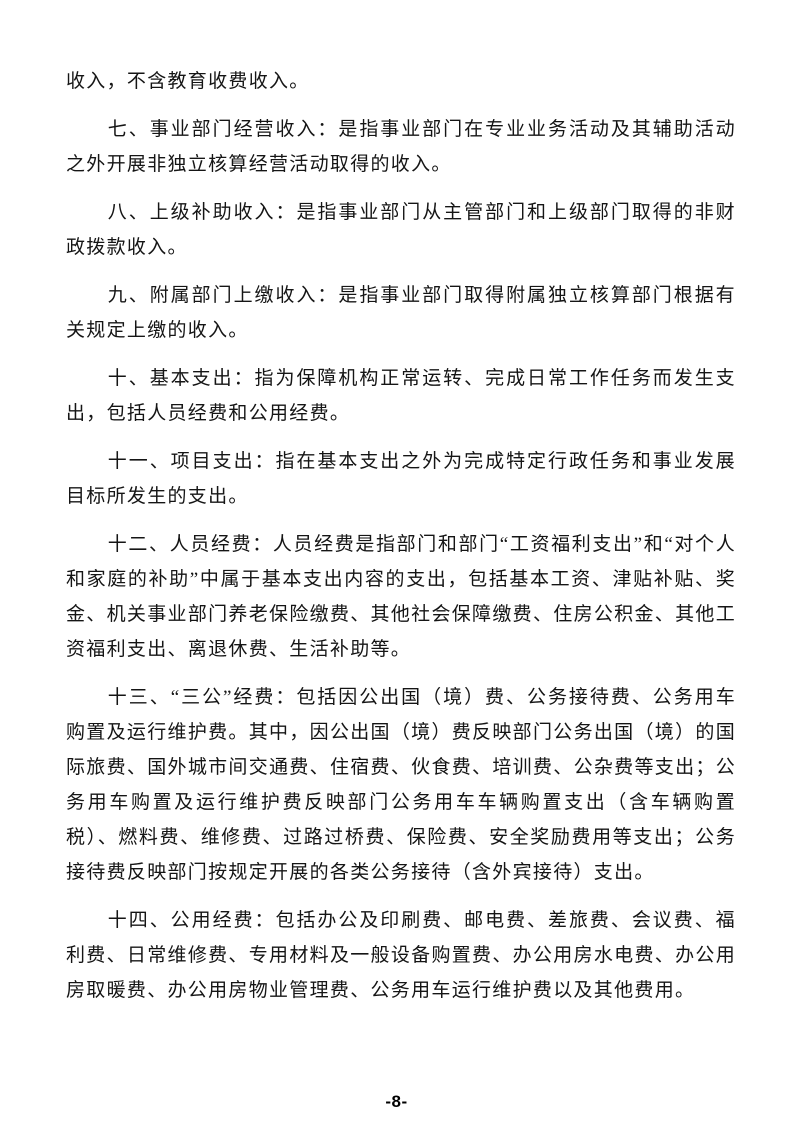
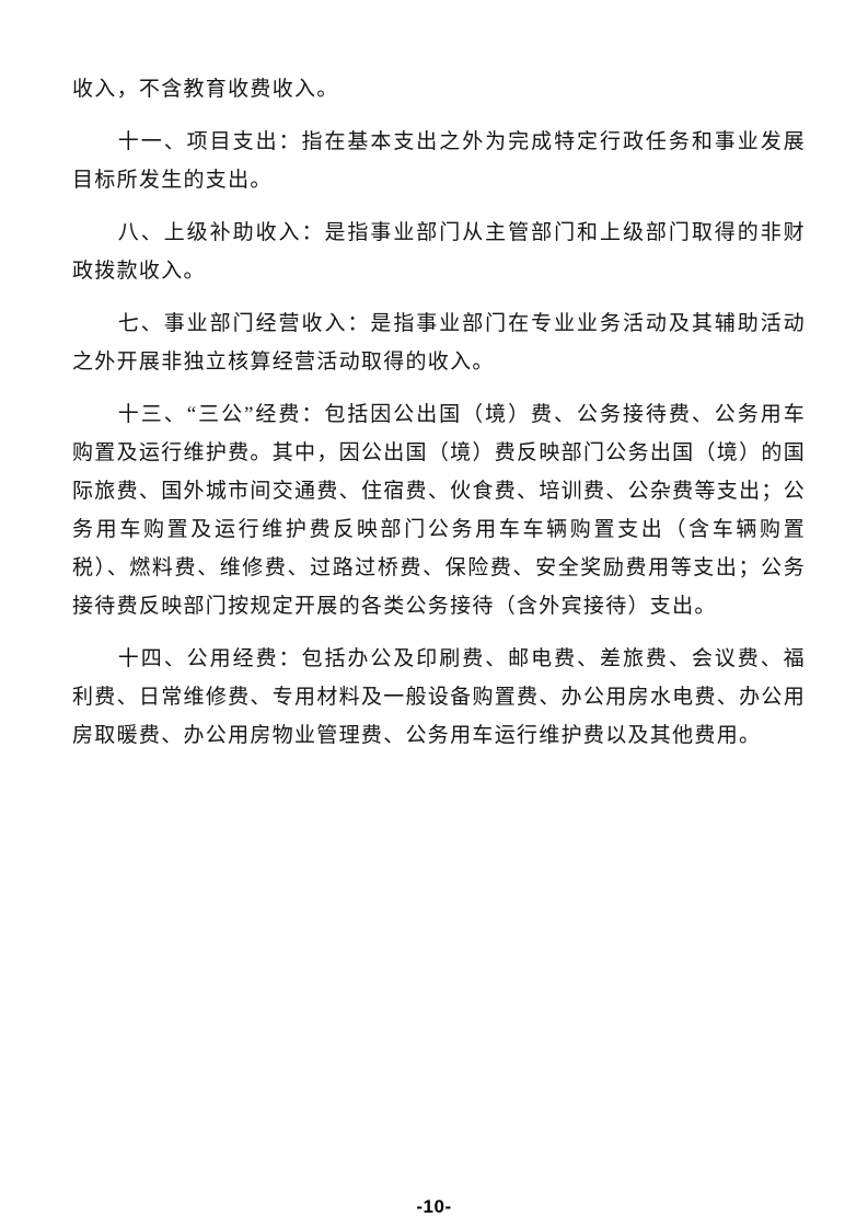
  收入，不含教育收费收入。
- 七、事业部门经营收入：是指事业部门在专业业务活动及其辅助活动之外开展非独立核算经营活动取得的收入。
+ 十一、项目支出：指在基本支出之外为完成特定行政任务和事业发展目标所发生的支出。
  八、上级补助收入：是指事业部门从主管部门和上级部门取得的非财政拨款收入。
- 九、附属部门上缴收入：是指事业部门取得附属独立核算部门根据有关规定上缴的收入。
- 十、基本支出：指为保障机构正常运转、完成日常工作任务而发生支出，包括人员经费和公用经费。
- 十一、项目支出：指在基本支出之外为完成特定行政任务和事业发展目标所发生的支出。
+ 七、事业部门经营收入：是指事业部门在专业业务活动及其辅助活动之外开展非独立核算经营活动取得的收入。
- 十二、人员经费：人员经费是指部门和部门“工资福利支出”和“对个人和家庭的补助”中属于基本支出内容的支出，包括基本工资、津贴补贴、奖金、机关事业部门养老保险缴费、其他社会保障缴费、住房公积金、其他工资福利支出、离退休费、生活补助等。
  十三、“三公”经费：包括因公出国（境）费、公务接待费、公务用车购置及运行维护费。其中，因公出国（境）费反映部门公务出国（境）的国际旅费、国外城市间交通费、住宿费、伙食费、培训费、公杂费等支出；公务用车购置及运行维护费反映部门公务用车车辆购置支出（含车辆购置税）、燃料费、维修费、过路过桥费、保险费、安全奖励费用等支出；公务接待费反映部门按规定开展的各类公务接待（含外宾接待）支出。
  十四、公用经费：包括办公及印刷费、邮电费、差旅费、会议费、福利费、日常维修费、专用材料及一般设备购置费、办公用房水电费、办公用房取暖费、办公用房物业管理费、公务用车运行维护费以及其他费用。
- -8-
+ -10-
